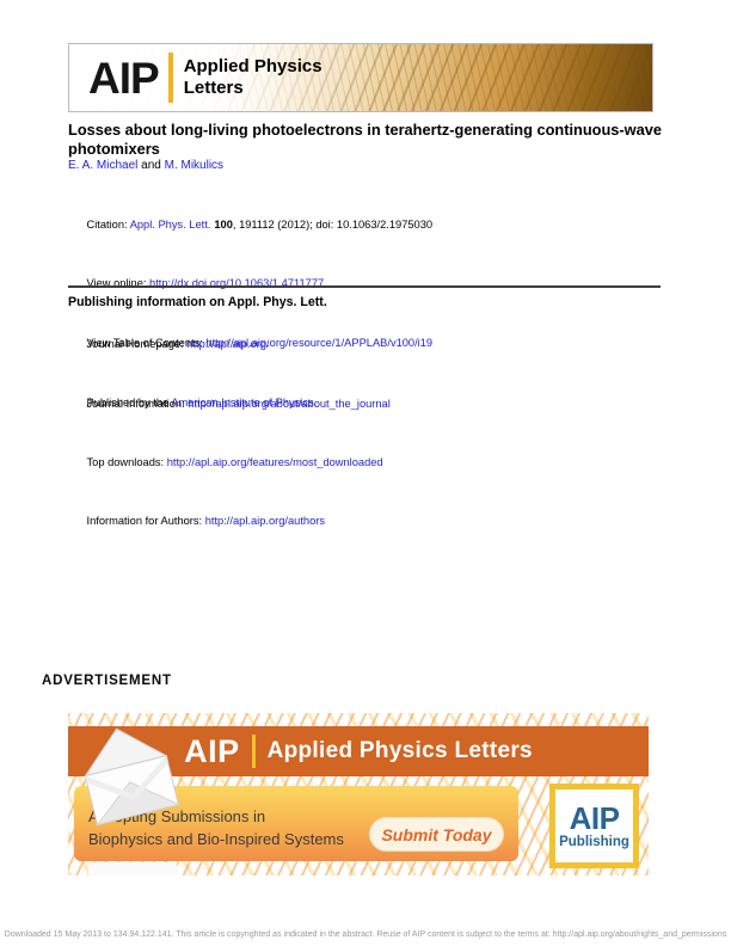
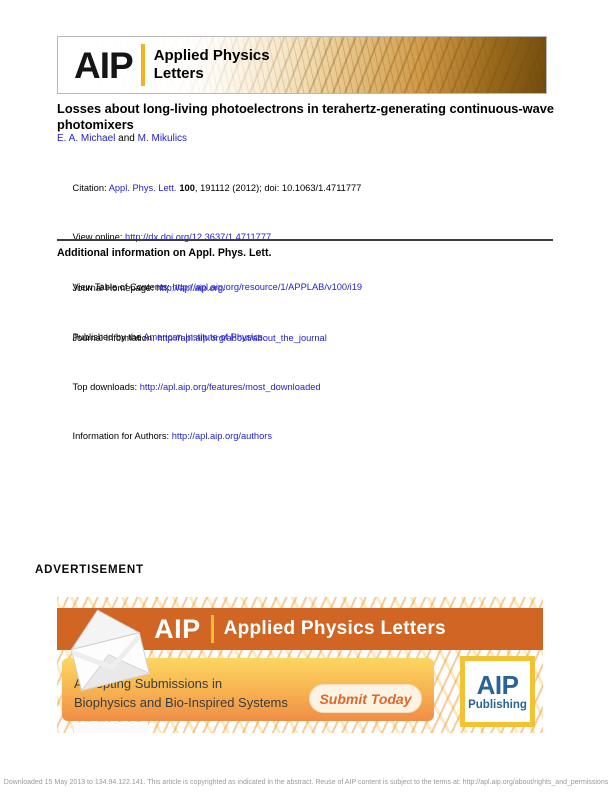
  AIP
  Applied Physics
  Letters
  Losses about long-living photoelectrons in terahertz-generating continuous-wave photomixers
  E. A. Michael and M. Mikulics
- Citation: Appl. Phys. Lett. 100, 191112 (2012); doi: 10.1063/2.1975030
+ Citation: Appl. Phys. Lett. 100, 191112 (2012); doi: 10.1063/1.4711777
- View online: http://dx.doi.org/10.1063/1.4711777
+ View online: http://dx.doi.org/12.3637/1.4711777
  View Table of Contents: http://apl.aip.org/resource/1/APPLAB/v100/i19
  Published by the American Institute of Physics.
- Publishing information on Appl. Phys. Lett.
+ Additional information on Appl. Phys. Lett.
  Journal Homepage: http://apl.aip.org/
  Journal Information: http://apl.aip.org/about/about_the_journal
  Top downloads: http://apl.aip.org/features/most_downloaded
  Information for Authors: http://apl.aip.org/authors
  ADVERTISEMENT
  AIP
  Applied Physics Letters
  Ating Submissions in
  Biophysics and Bio-Inspired Systems
  Submit Today
  AIP
  Publishing
